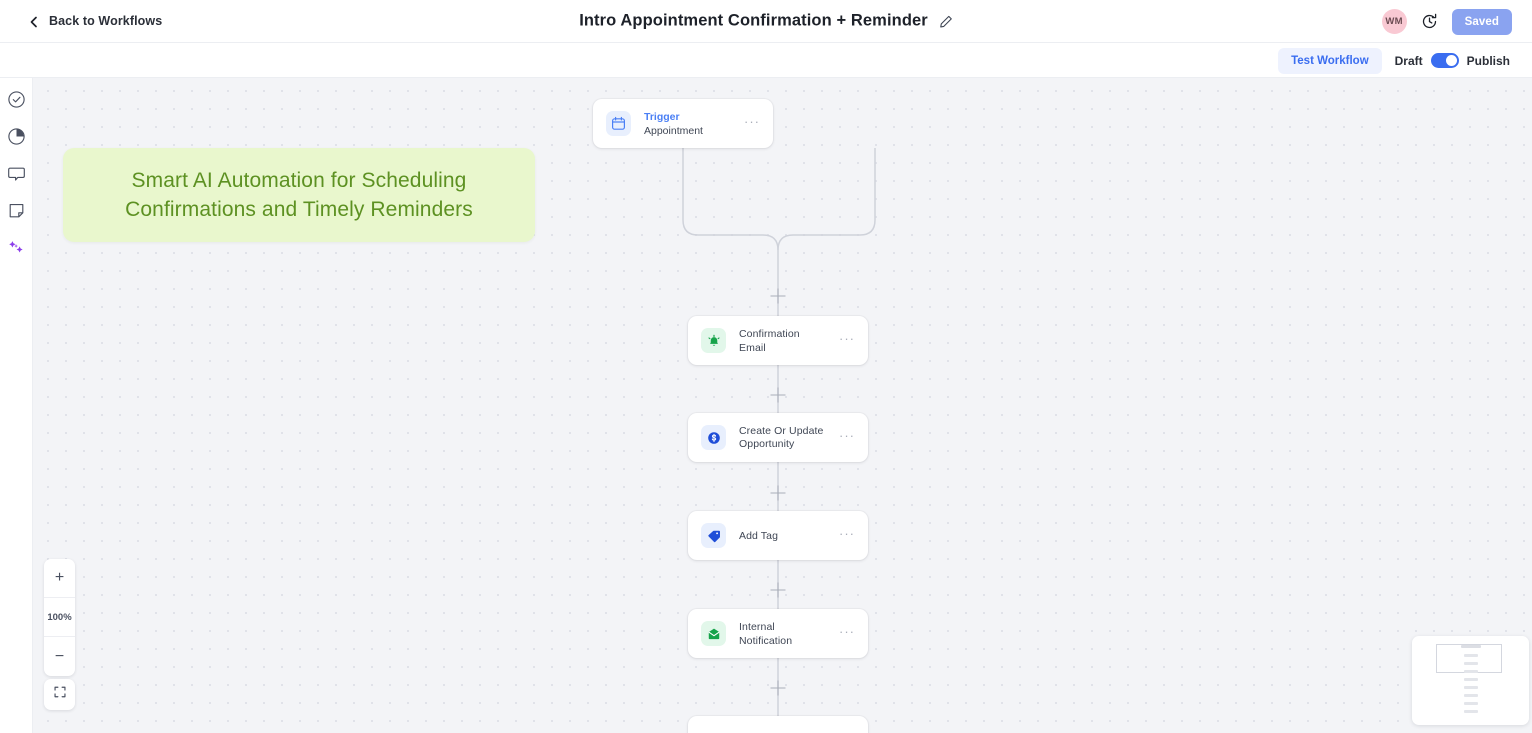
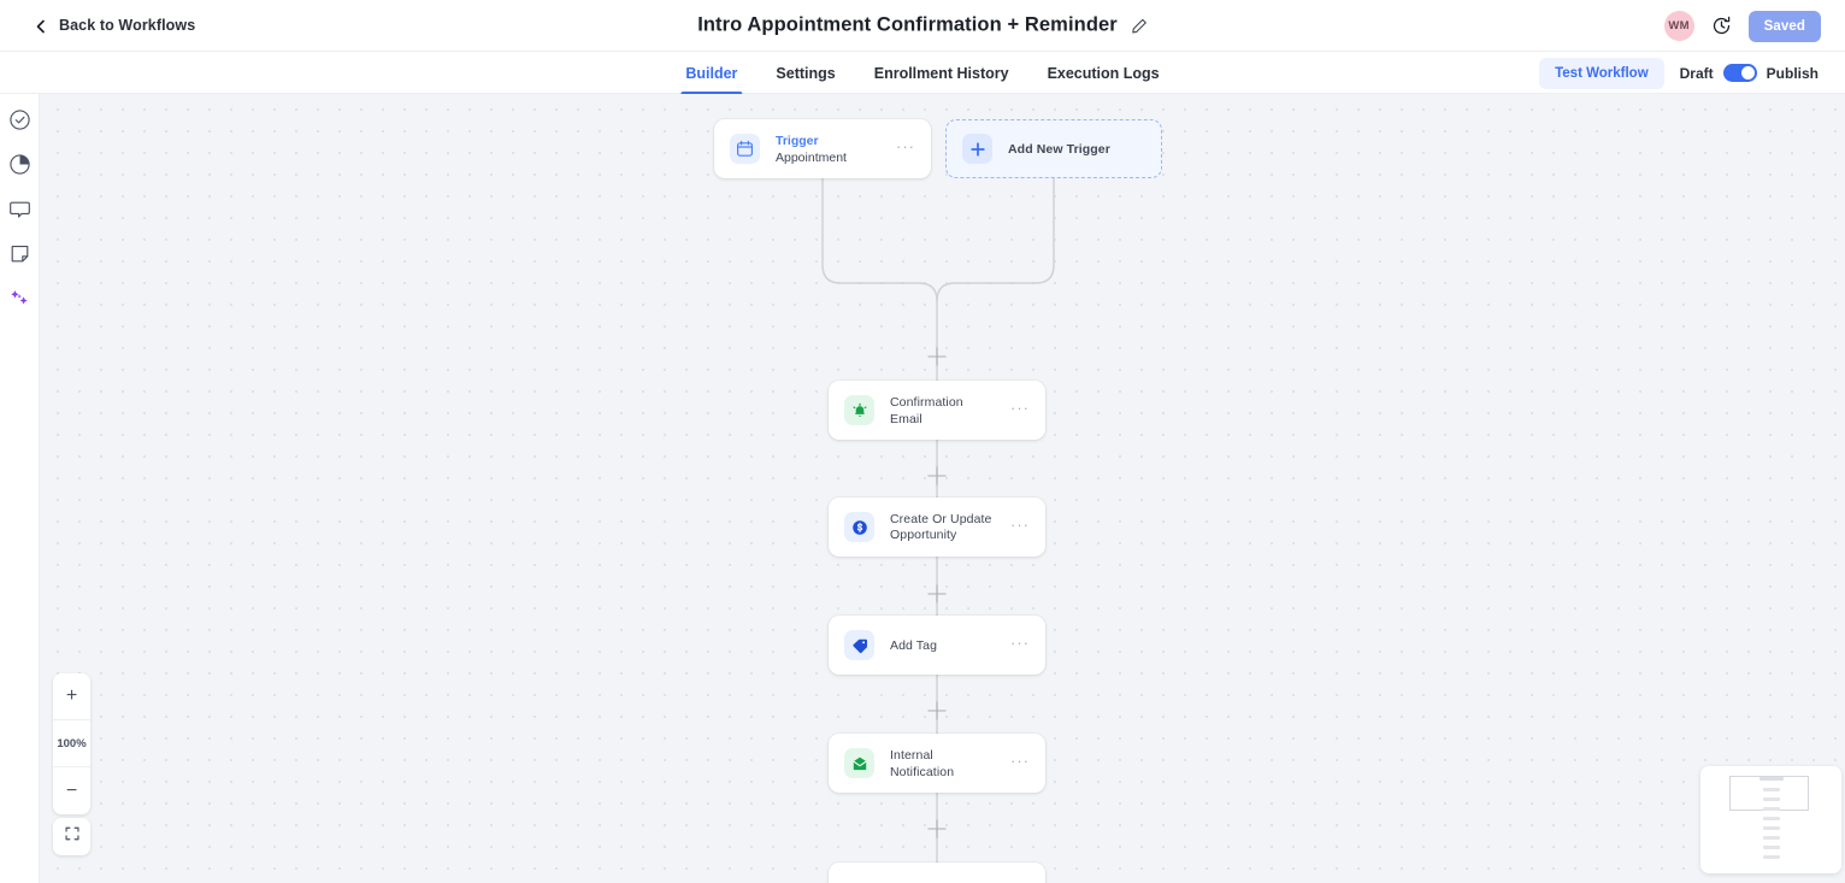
  Back to Workflows
  Intro Appointment Confirmation + Reminder
  WM
  Saved
+ Builder
+ Settings
+ Enrollment History
+ Execution Logs
  Test Workflow
  Draft
  Publish
- Smart AI Automation for Scheduling Confirmations and Timely Reminders
  Trigger
  Appointment
  ···
+ Add New Trigger
  Confirmation Email
  ···
  Create Or Update Opportunity
  ···
  Add Tag
  ···
  Internal Notification
  ···
  +
  100%
  −
